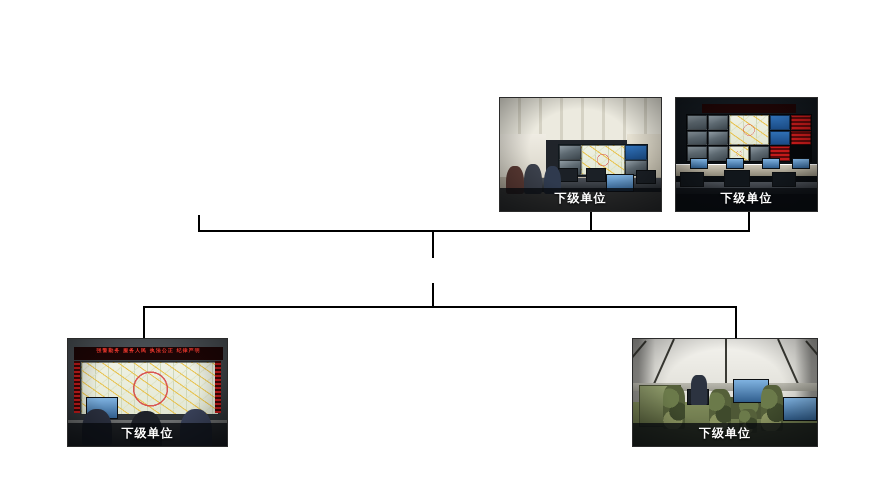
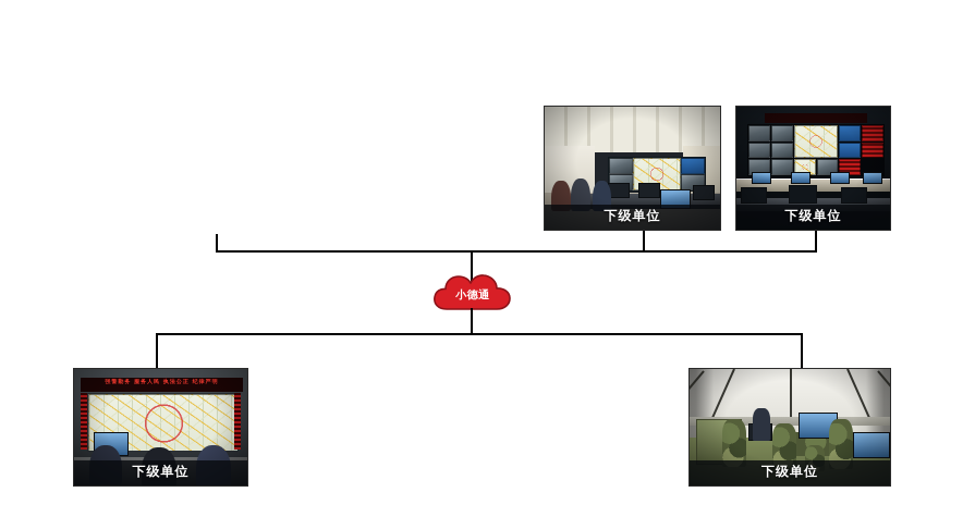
+ 小德通
  下级单位
  下级单位
  下级单位
  下级单位
